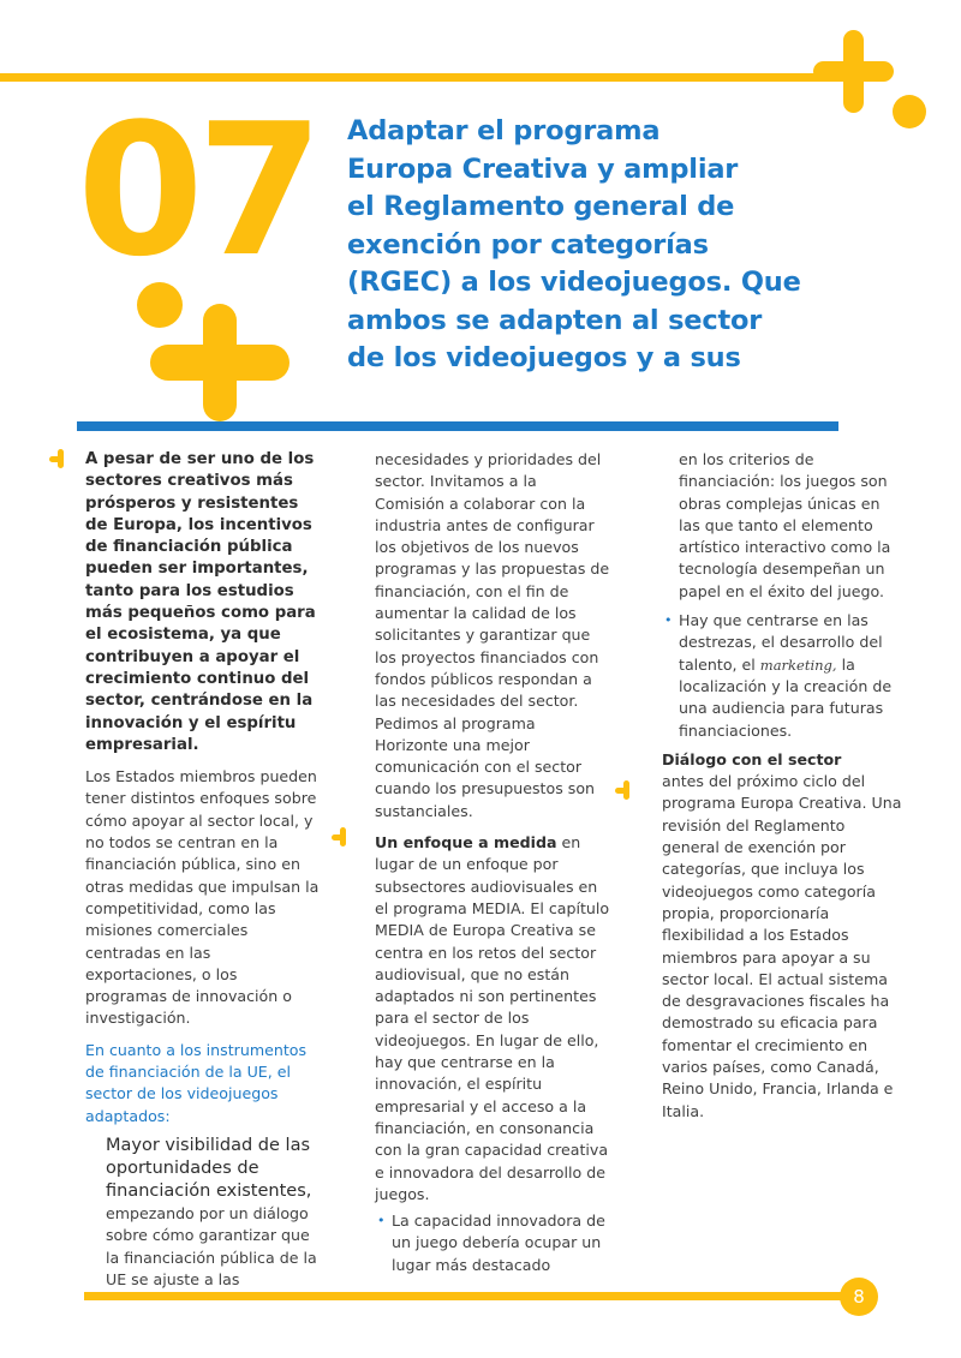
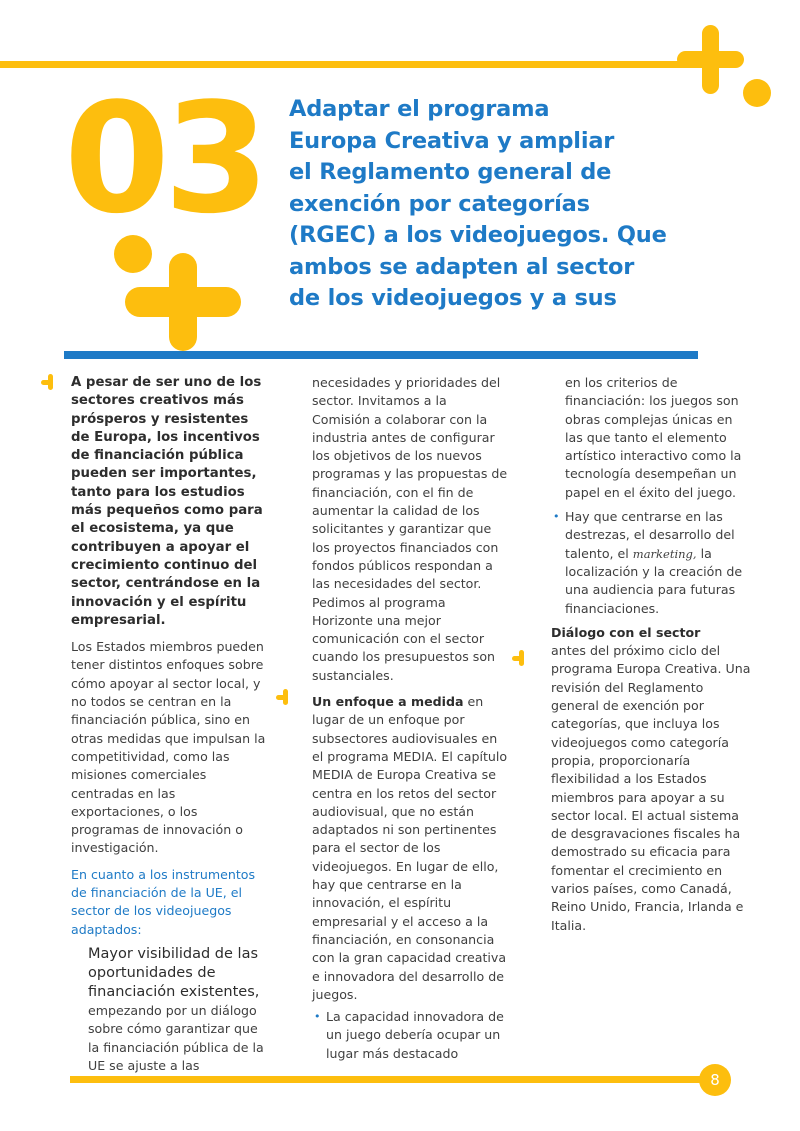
- 07
+ 03
  Adaptar el programa
  Europa Creativa y ampliar
  el Reglamento general de
  exención por categorías
  (RGEC) a los videojuegos. Que
  ambos se adapten al sector
  de los videojuegos y a sus
  A pesar de ser uno de los sectores creativos más prósperos y resistentes de Europa, los incentivos de financiación pública pueden ser importantes, tanto para los estudios más pequeños como para el ecosistema, ya que contribuyen a apoyar el crecimiento continuo del sector, centrándose en la innovación y el espíritu empresarial.
  Los Estados miembros pueden tener distintos enfoques sobre cómo apoyar al sector local, y no todos se centran en la financiación pública, sino en otras medidas que impulsan la competitividad, como las misiones comerciales centradas en las exportaciones, o los programas de innovación o investigación.
  En cuanto a los instrumentos de financiación de la UE, el sector de los videojuegos adaptados:
  Mayor visibilidad de las oportunidades de financiación existentes,
  empezando por un diálogo sobre cómo garantizar que la financiación pública de la UE se ajuste a las
  necesidades y prioridades del sector. Invitamos a la Comisión a colaborar con la industria antes de configurar los objetivos de los nuevos programas y las propuestas de financiación, con el fin de aumentar la calidad de los solicitantes y garantizar que los proyectos financiados con fondos públicos respondan a las necesidades del sector. Pedimos al programa Horizonte una mejor comunicación con el sector cuando los presupuestos son sustanciales.
  Un enfoque a medida en lugar de un enfoque por subsectores audiovisuales en el programa MEDIA. El capítulo MEDIA de Europa Creativa se centra en los retos del sector audiovisual, que no están adaptados ni son pertinentes para el sector de los videojuegos. En lugar de ello, hay que centrarse en la innovación, el espíritu empresarial y el acceso a la financiación, en consonancia con la gran capacidad creativa e innovadora del desarrollo de juegos.
  La capacidad innovadora de un juego debería ocupar un lugar más destacado
  en los criterios de financiación: los juegos son obras complejas únicas en las que tanto el elemento artístico interactivo como la tecnología desempeñan un papel en el éxito del juego.
  Hay que centrarse en las destrezas, el desarrollo del talento, el marketing, la localización y la creación de una audiencia para futuras financiaciones.
  Diálogo con el sector
  antes del próximo ciclo del programa Europa Creativa. Una revisión del Reglamento general de exención por categorías, que incluya los videojuegos como categoría propia, proporcionaría flexibilidad a los Estados miembros para apoyar a su sector local. El actual sistema de desgravaciones fiscales ha demostrado su eficacia para fomentar el crecimiento en varios países, como Canadá, Reino Unido, Francia, Irlanda e Italia.
  8
